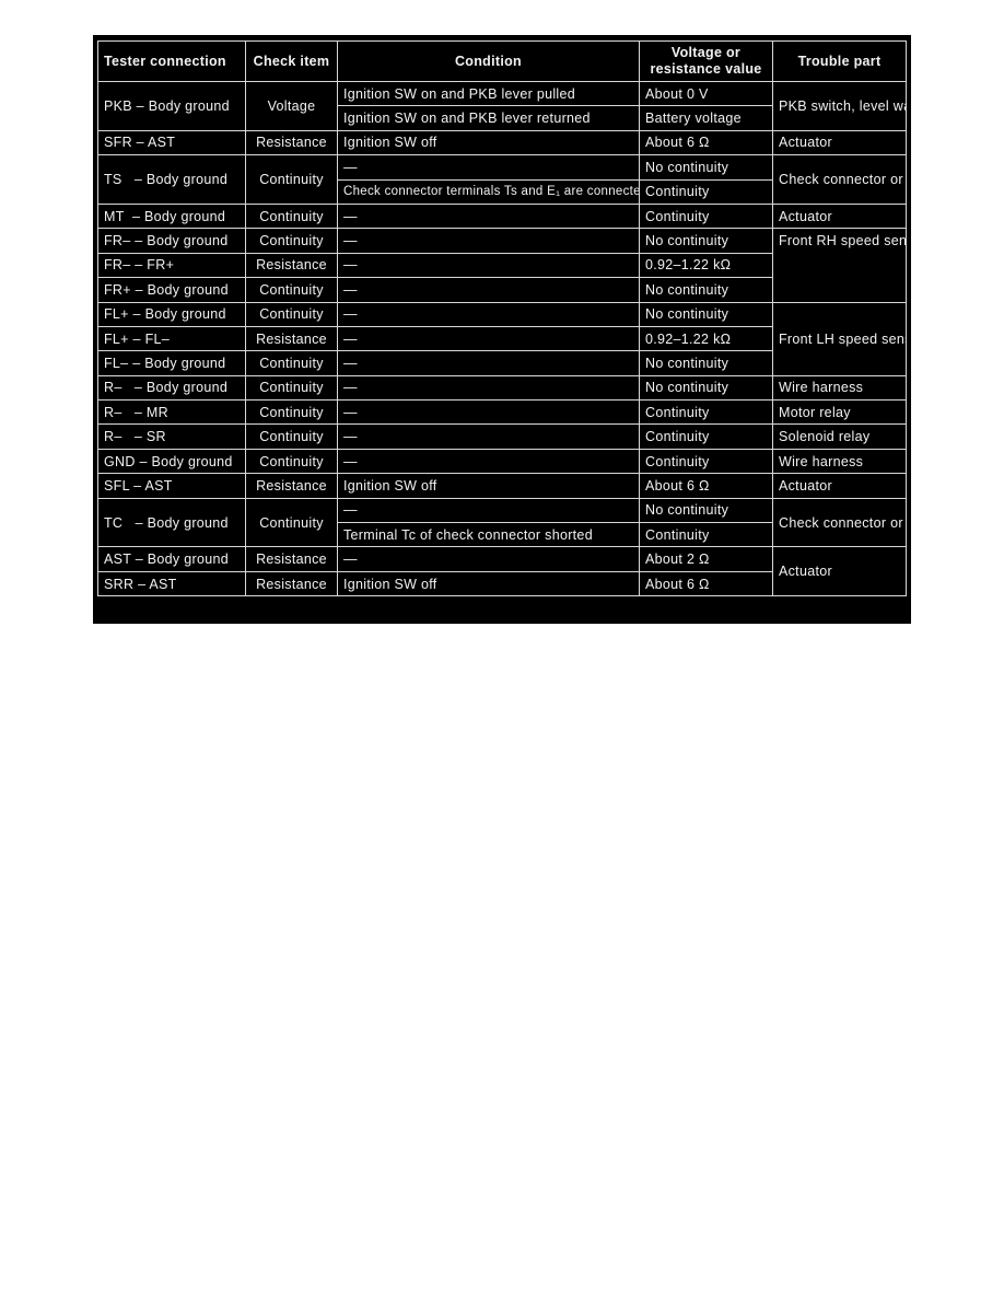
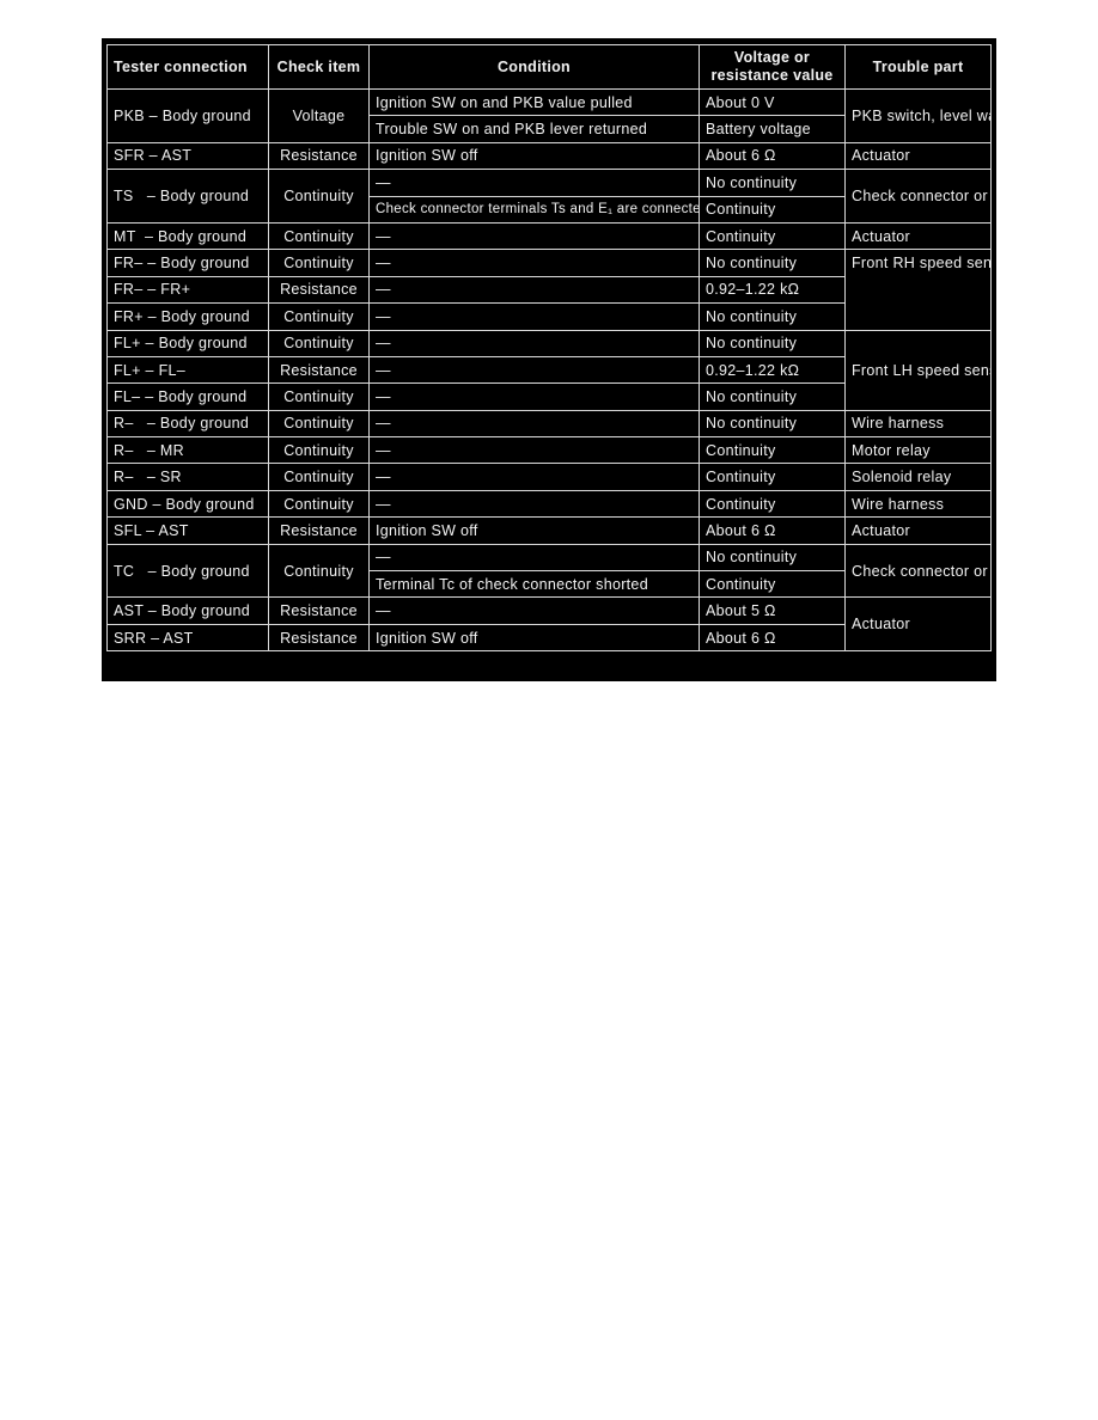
  Tester connection	Check item	Condition	Voltage or resistance value	Trouble part
- PKB – Body ground	Voltage	Ignition SW on and PKB lever pulled	About 0 V	PKB switch, level w
+ PKB – Body ground	Voltage	Ignition SW on and PKB value pulled	About 0 V	PKB switch, level w
- Ignition SW on and PKB lever returned	Battery voltage
+ Trouble SW on and PKB lever returned	Battery voltage
  SFR – AST	Resistance	Ignition SW off	About 6 Ω	Actuator
  TS – Body ground	Continuity	—	No continuity	Check connector or
  Check connector terminals Ts and E₁ are connecte	Continuity
  MT – Body ground	Continuity	—	Continuity	Actuator
  FR– – Body ground	Continuity	—	No continuity	Front RH speed sen
  FR– – FR+	Resistance	—	0.92–1.22 kΩ
  FR+ – Body ground	Continuity	—	No continuity
  FL+ – Body ground	Continuity	—	No continuity	Front LH speed sen
  FL+ – FL–	Resistance	—	0.92–1.22 kΩ
  FL– – Body ground	Continuity	—	No continuity
  R– – Body ground	Continuity	—	No continuity	Wire harness
  R– – MR	Continuity	—	Continuity	Motor relay
  R– – SR	Continuity	—	Continuity	Solenoid relay
  GND – Body ground	Continuity	—	Continuity	Wire harness
  SFL – AST	Resistance	Ignition SW off	About 6 Ω	Actuator
  TC – Body ground	Continuity	—	No continuity	Check connector or
  Terminal Tc of check connector shorted	Continuity
- AST – Body ground	Resistance	—	About 2 Ω	Actuator
+ AST – Body ground	Resistance	—	About 5 Ω	Actuator
  SRR – AST	Resistance	Ignition SW off	About 6 Ω
